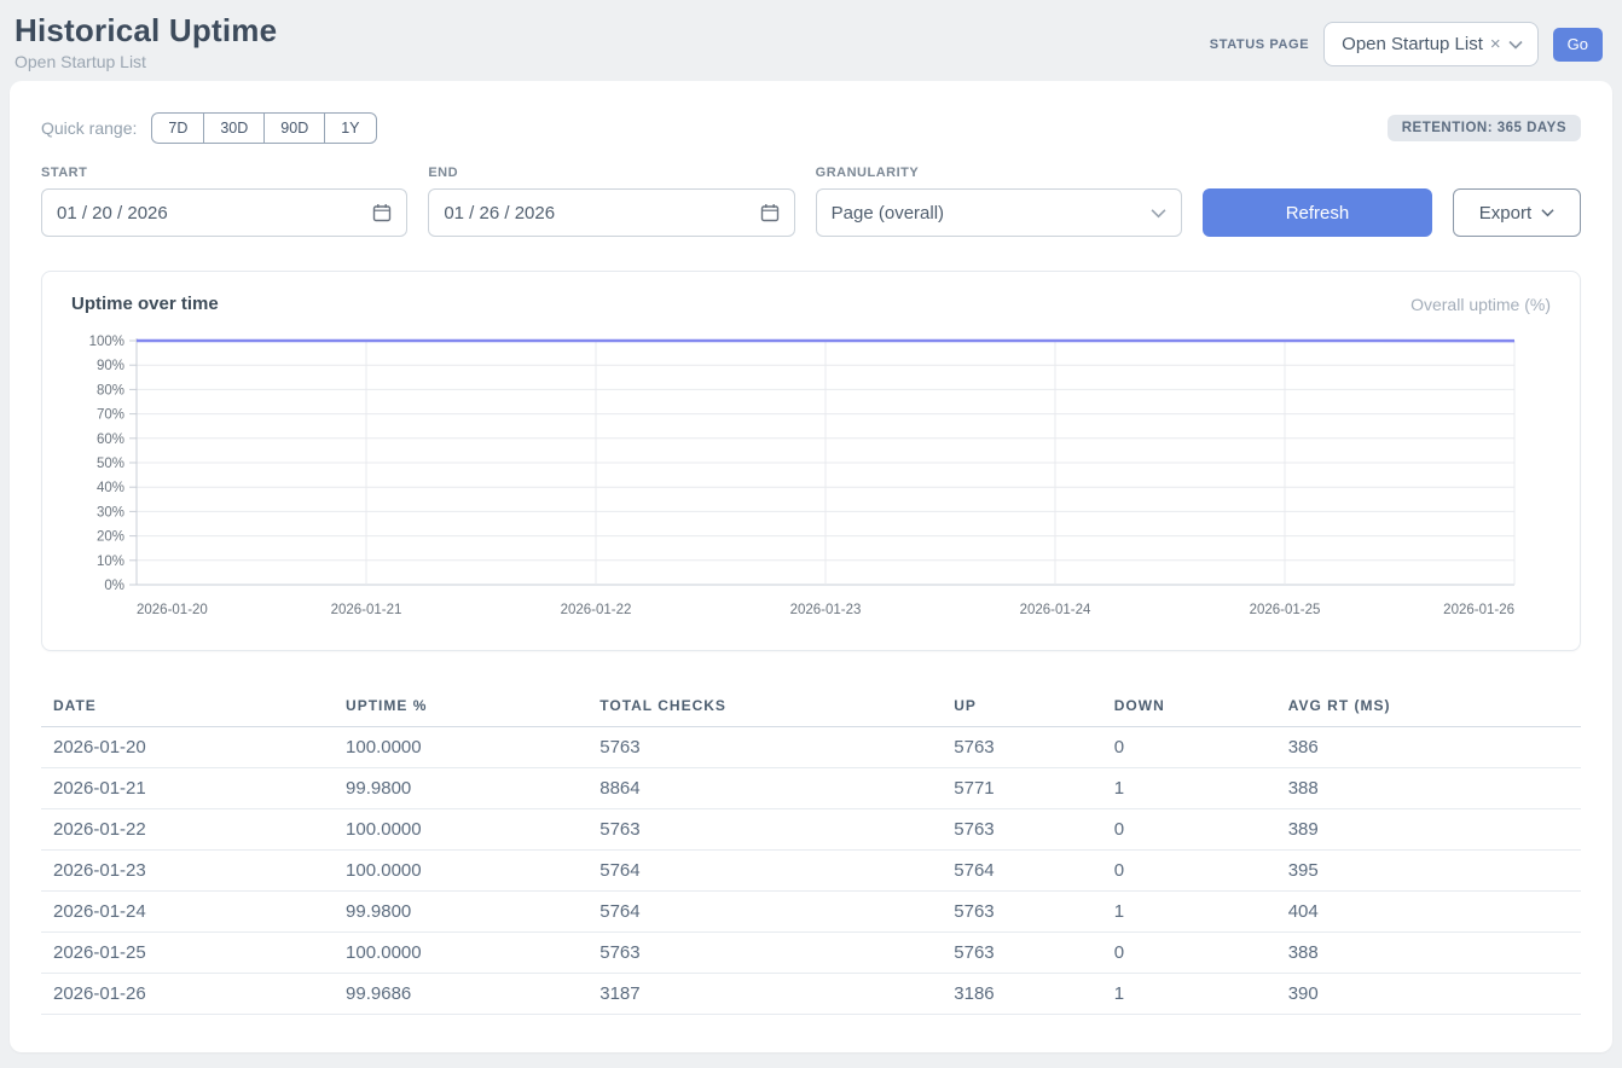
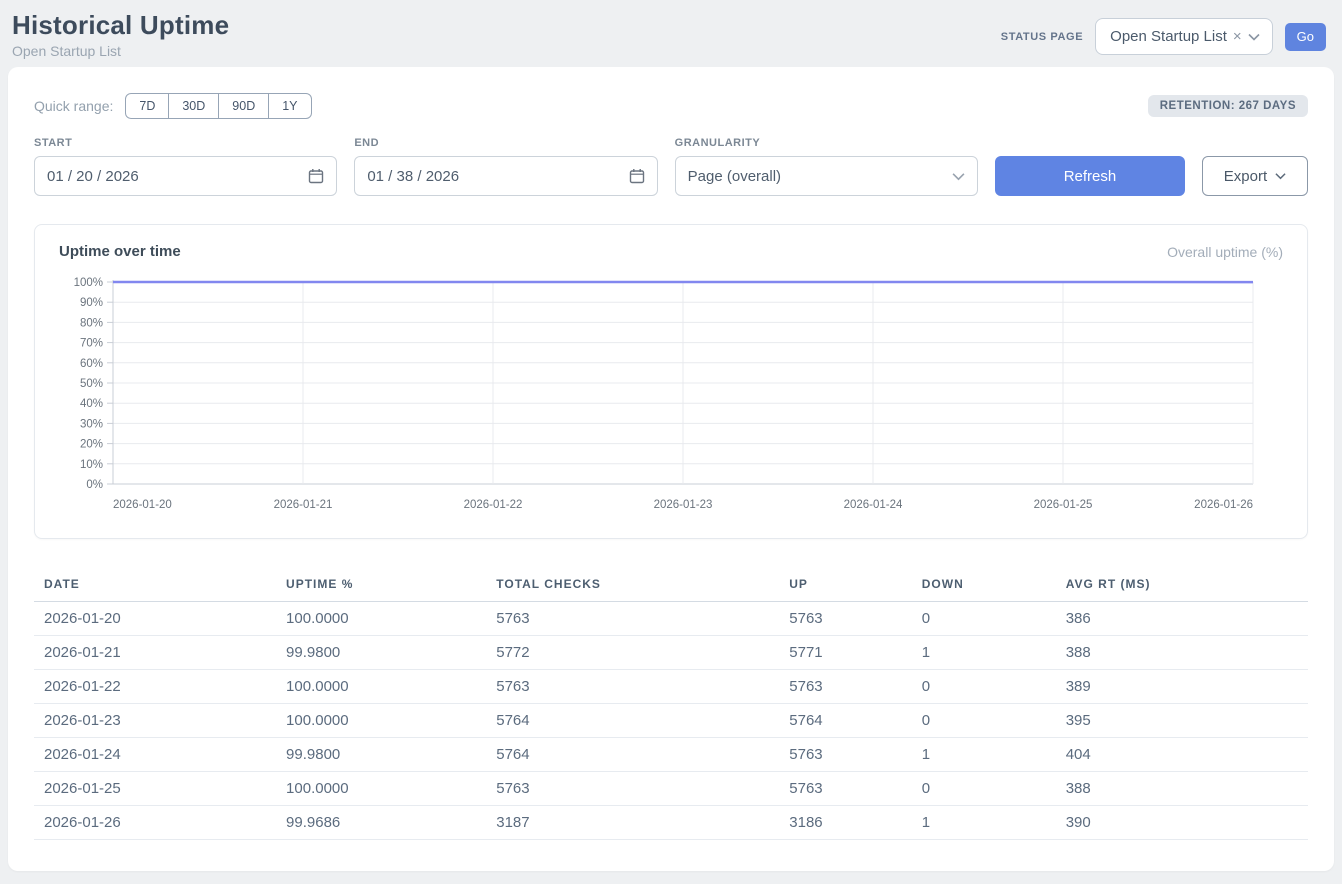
  Historical Uptime
  Open Startup List
  STATUS PAGE
  Open Startup List
  ×
  Go
  Quick range:
  7D
  30D
  90D
  1Y
- RETENTION: 365 DAYS
+ RETENTION: 267 DAYS
  START
  01 / 20 / 2026
  END
- 01 / 26 / 2026
+ 01 / 38 / 2026
  GRANULARITY
  Page (overall)
  Refresh
  Export
  Uptime over time
  Overall uptime (%)
  0%
  10%
  20%
  30%
  40%
  50%
  60%
  70%
  80%
  90%
  100%
  2026-01-20
  2026-01-21
  2026-01-22
  2026-01-23
  2026-01-24
  2026-01-25
  2026-01-26
  DATE	UPTIME %	TOTAL CHECKS	UP	DOWN	AVG RT (MS)
  2026-01-20	100.0000	5763	5763	0	386
- 2026-01-21	99.9800	8864	5771	1	388
+ 2026-01-21	99.9800	5772	5771	1	388
  2026-01-22	100.0000	5763	5763	0	389
  2026-01-23	100.0000	5764	5764	0	395
  2026-01-24	99.9800	5764	5763	1	404
  2026-01-25	100.0000	5763	5763	0	388
  2026-01-26	99.9686	3187	3186	1	390
